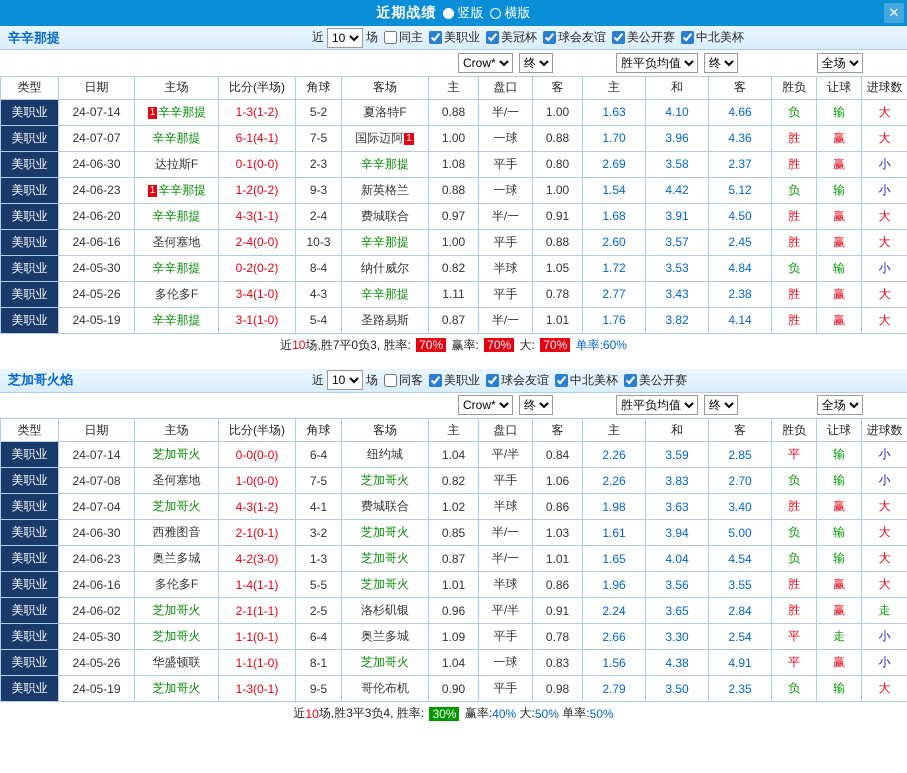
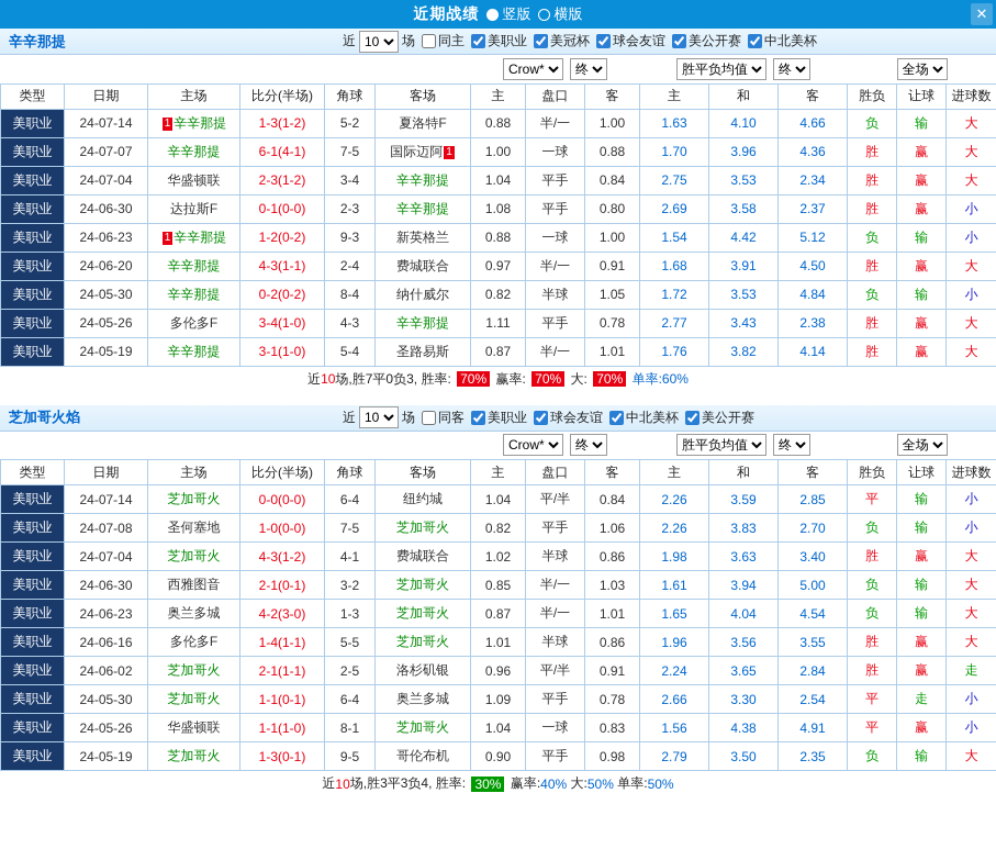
  近期战绩
  竖版
  横版
  ✕
  辛辛那提
  近
  10
  场
  同主
  美职业
  美冠杯
  球会友谊
  美公开赛
  中北美杯
  	Crow* 终	胜平负均值 终	全场
  类型	日期	主场	比分(半场)	角球	客场	主	盘口	客	主	和	客	胜负	让球	进球数
  美职业	24-07-14	1 辛辛那提	1-3(1-2)	5-2	夏洛特F	0.88	半/一	1.00	1.63	4.10	4.66	负	输	大
  美职业	24-07-07	辛辛那提	6-1(4-1)	7-5	国际迈阿 1	1.00	一球	0.88	1.70	3.96	4.36	胜	赢	大
+ 美职业	24-07-04	华盛顿联	2-3(1-2)	3-4	辛辛那提	1.04	平手	0.84	2.75	3.53	2.34	胜	赢	大
  美职业	24-06-30	达拉斯F	0-1(0-0)	2-3	辛辛那提	1.08	平手	0.80	2.69	3.58	2.37	胜	赢	小
  美职业	24-06-23	1 辛辛那提	1-2(0-2)	9-3	新英格兰	0.88	一球	1.00	1.54	4.42	5.12	负	输	小
  美职业	24-06-20	辛辛那提	4-3(1-1)	2-4	费城联合	0.97	半/一	0.91	1.68	3.91	4.50	胜	赢	大
- 美职业	24-06-16	圣何塞地	2-4(0-0)	10-3	辛辛那提	1.00	平手	0.88	2.60	3.57	2.45	胜	赢	大
  美职业	24-05-30	辛辛那提	0-2(0-2)	8-4	纳什威尔	0.82	半球	1.05	1.72	3.53	4.84	负	输	小
  美职业	24-05-26	多伦多F	3-4(1-0)	4-3	辛辛那提	1.11	平手	0.78	2.77	3.43	2.38	胜	赢	大
  美职业	24-05-19	辛辛那提	3-1(1-0)	5-4	圣路易斯	0.87	半/一	1.01	1.76	3.82	4.14	胜	赢	大
  近
  10
  场,胜7平0负3, 胜率:
  70%
  赢率:
  70%
  大:
  70%
  单率:60%
  芝加哥火焰
  近
  10
  场
  同客
  美职业
  球会友谊
  中北美杯
  美公开赛
  	Crow* 终	胜平负均值 终	全场
  类型	日期	主场	比分(半场)	角球	客场	主	盘口	客	主	和	客	胜负	让球	进球数
  美职业	24-07-14	芝加哥火	0-0(0-0)	6-4	纽约城	1.04	平/半	0.84	2.26	3.59	2.85	平	输	小
  美职业	24-07-08	圣何塞地	1-0(0-0)	7-5	芝加哥火	0.82	平手	1.06	2.26	3.83	2.70	负	输	小
  美职业	24-07-04	芝加哥火	4-3(1-2)	4-1	费城联合	1.02	半球	0.86	1.98	3.63	3.40	胜	赢	大
  美职业	24-06-30	西雅图音	2-1(0-1)	3-2	芝加哥火	0.85	半/一	1.03	1.61	3.94	5.00	负	输	大
  美职业	24-06-23	奥兰多城	4-2(3-0)	1-3	芝加哥火	0.87	半/一	1.01	1.65	4.04	4.54	负	输	大
  美职业	24-06-16	多伦多F	1-4(1-1)	5-5	芝加哥火	1.01	半球	0.86	1.96	3.56	3.55	胜	赢	大
  美职业	24-06-02	芝加哥火	2-1(1-1)	2-5	洛杉矶银	0.96	平/半	0.91	2.24	3.65	2.84	胜	赢	走
  美职业	24-05-30	芝加哥火	1-1(0-1)	6-4	奥兰多城	1.09	平手	0.78	2.66	3.30	2.54	平	走	小
  美职业	24-05-26	华盛顿联	1-1(1-0)	8-1	芝加哥火	1.04	一球	0.83	1.56	4.38	4.91	平	赢	小
  美职业	24-05-19	芝加哥火	1-3(0-1)	9-5	哥伦布机	0.90	平手	0.98	2.79	3.50	2.35	负	输	大
  近
  10
  场,胜3平3负4, 胜率:
  30%
  赢率:
  40%
  大:
  50%
  单率:
  50%
